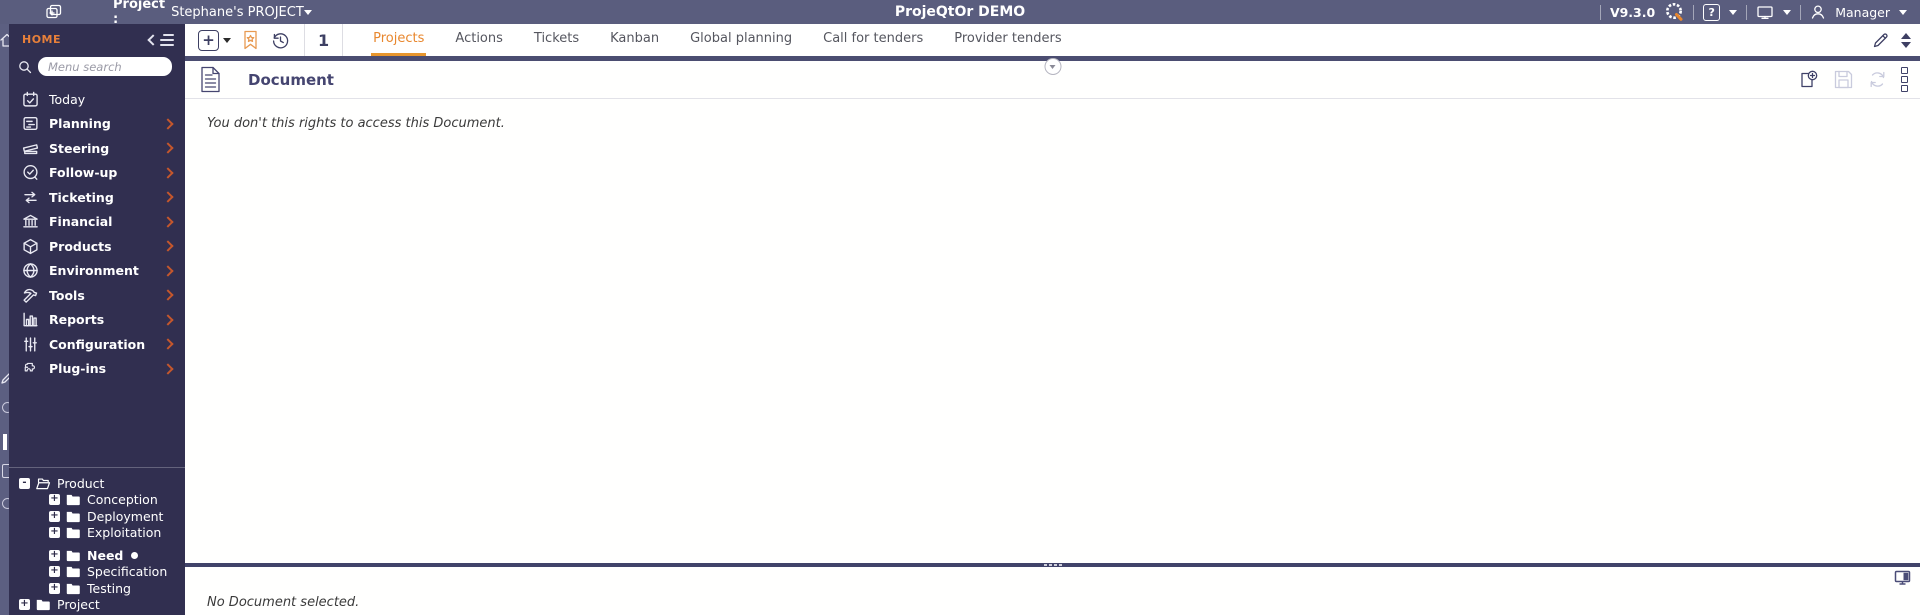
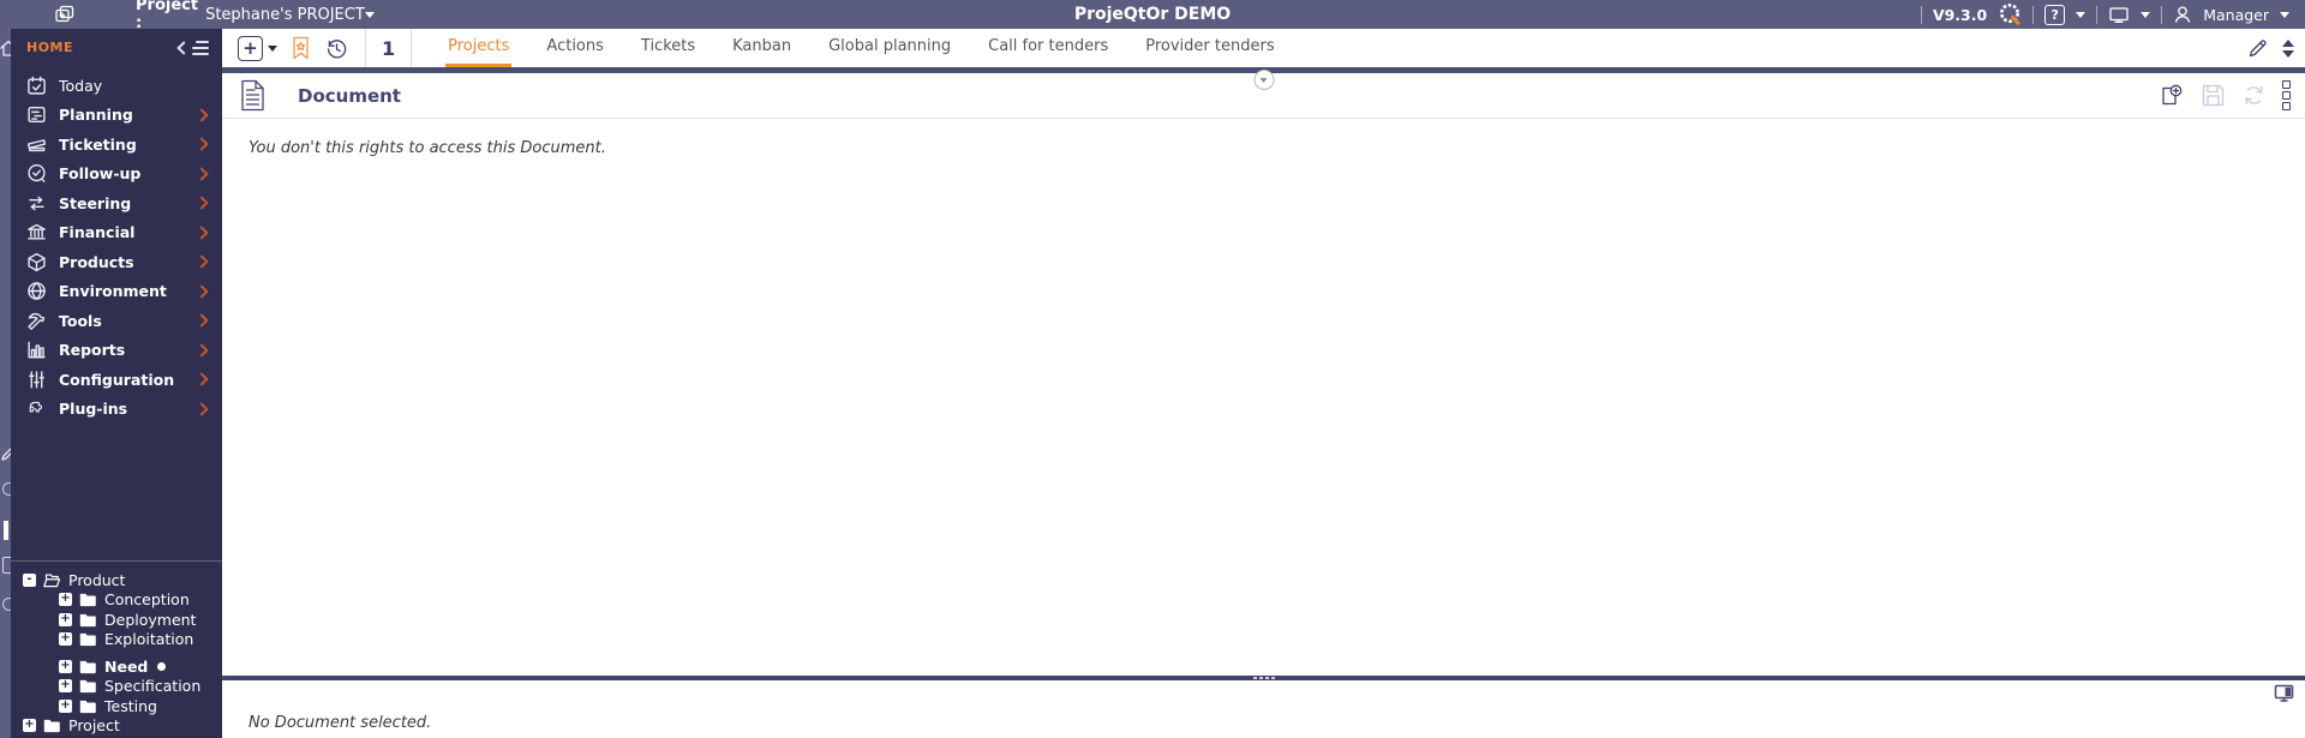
  Project :
  Stephane's PROJECT
  ProjeQtOr DEMO
  V9.3.0
  ?
  Manager
  HOME
- Menu search
  Today
  Planning
- Steering
+ Ticketing
  Follow-up
- Ticketing
+ Steering
  Financial
  Products
  Environment
  Tools
  Reports
  Configuration
  Plug-ins
  -
  Product
  +
  Conception
  +
  Deployment
  +
  Exploitation
  +
  Need
  +
  Specification
  +
  Testing
  +
  Project
  +
  1
  Projects
  Actions
  Tickets
  Kanban
  Global planning
  Call for tenders
  Provider tenders
  Document
  You don't this rights to access this Document.
  No Document selected.
